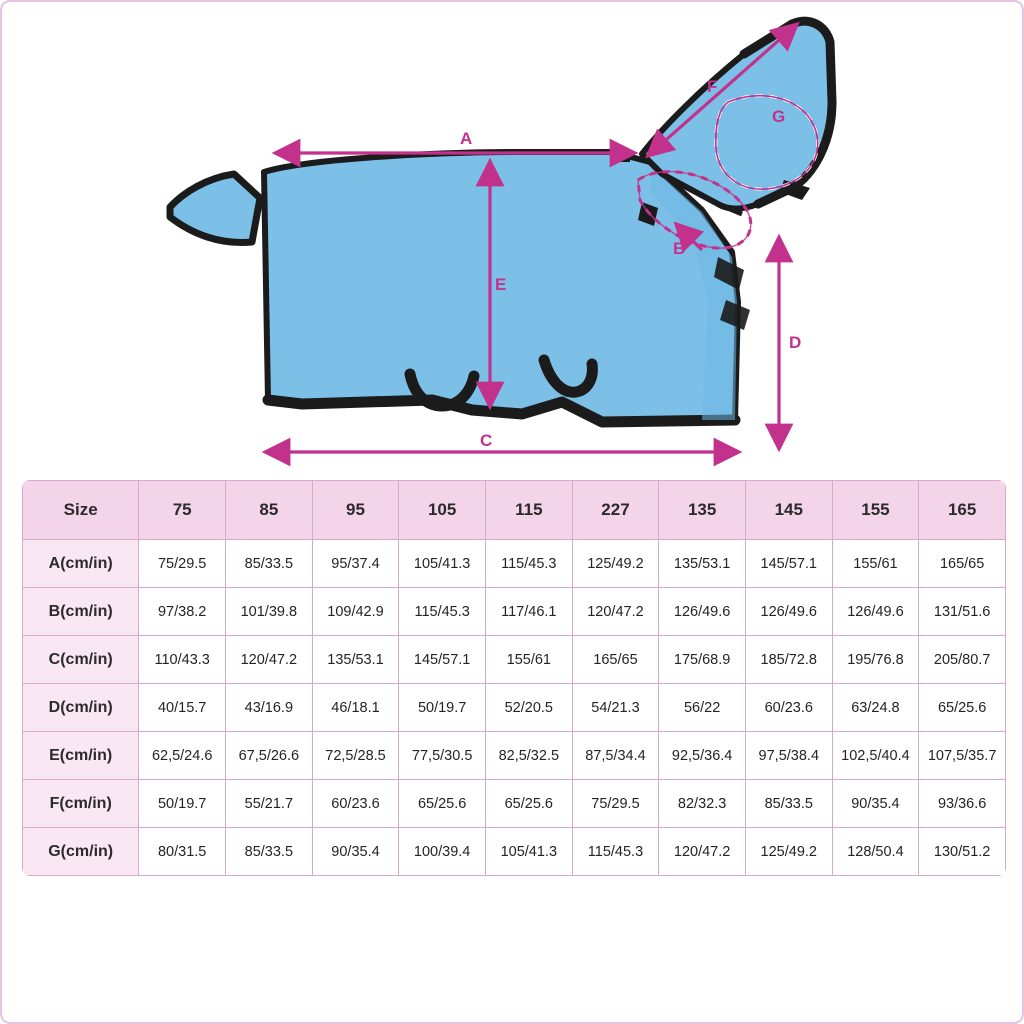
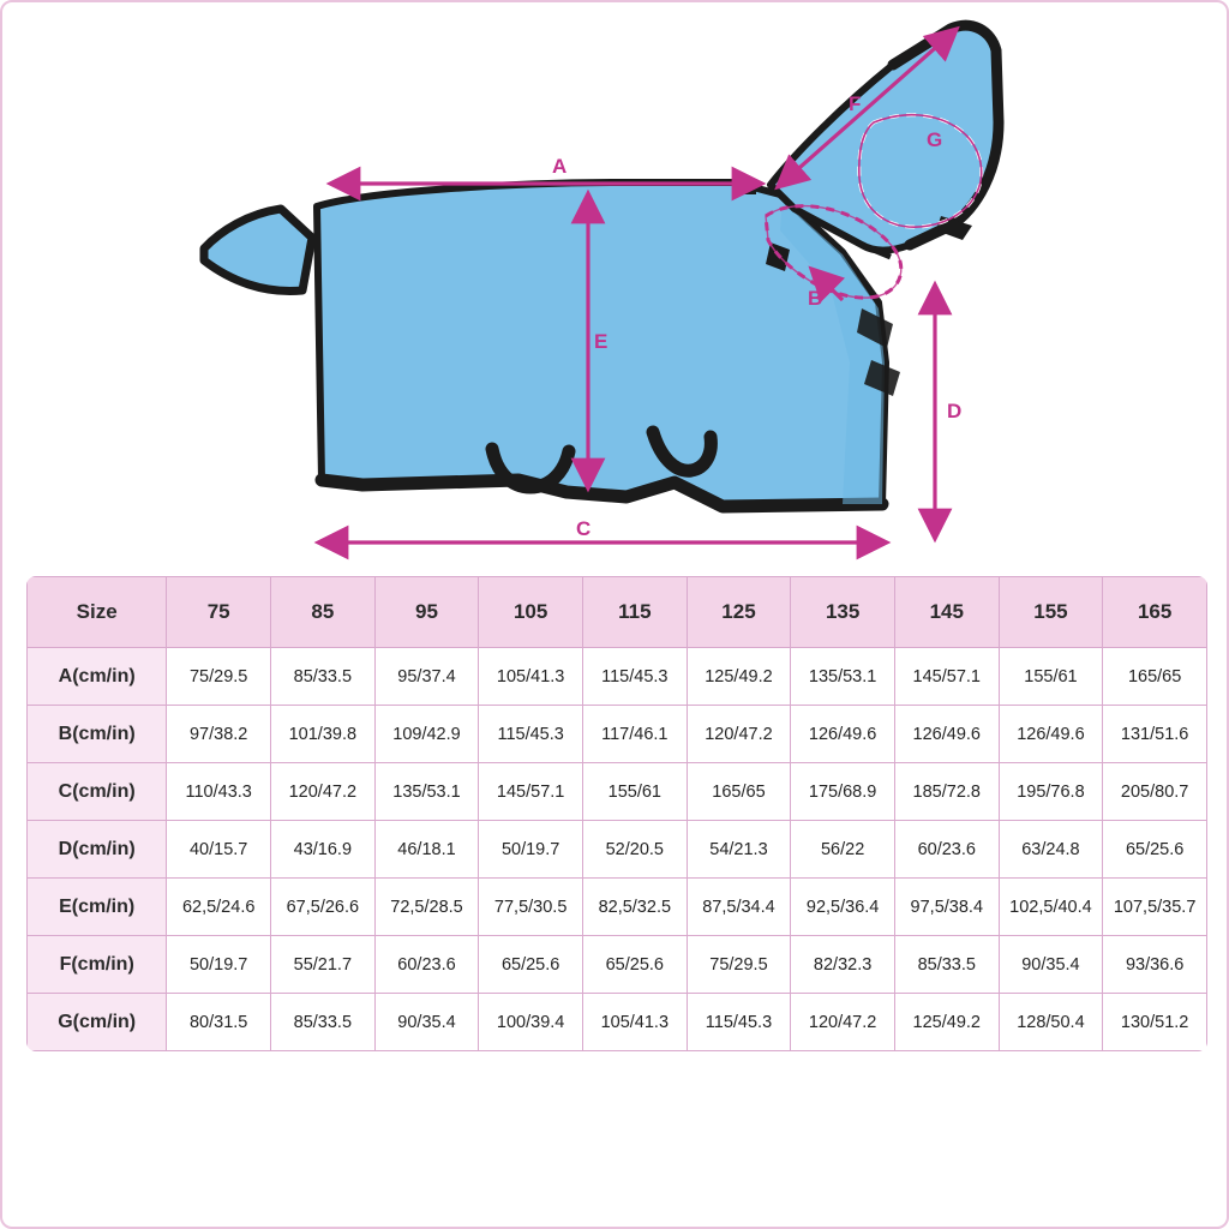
  A
  E
  C
  D
  F
  G
  B
- Size	75	85	95	105	115	227	135	145	155	165
+ Size	75	85	95	105	115	125	135	145	155	165
  A(cm/in)	75/29.5	85/33.5	95/37.4	105/41.3	115/45.3	125/49.2	135/53.1	145/57.1	155/61	165/65
  B(cm/in)	97/38.2	101/39.8	109/42.9	115/45.3	117/46.1	120/47.2	126/49.6	126/49.6	126/49.6	131/51.6
  C(cm/in)	110/43.3	120/47.2	135/53.1	145/57.1	155/61	165/65	175/68.9	185/72.8	195/76.8	205/80.7
  D(cm/in)	40/15.7	43/16.9	46/18.1	50/19.7	52/20.5	54/21.3	56/22	60/23.6	63/24.8	65/25.6
  E(cm/in)	62,5/24.6	67,5/26.6	72,5/28.5	77,5/30.5	82,5/32.5	87,5/34.4	92,5/36.4	97,5/38.4	102,5/40.4	107,5/35.7
  F(cm/in)	50/19.7	55/21.7	60/23.6	65/25.6	65/25.6	75/29.5	82/32.3	85/33.5	90/35.4	93/36.6
  G(cm/in)	80/31.5	85/33.5	90/35.4	100/39.4	105/41.3	115/45.3	120/47.2	125/49.2	128/50.4	130/51.2
